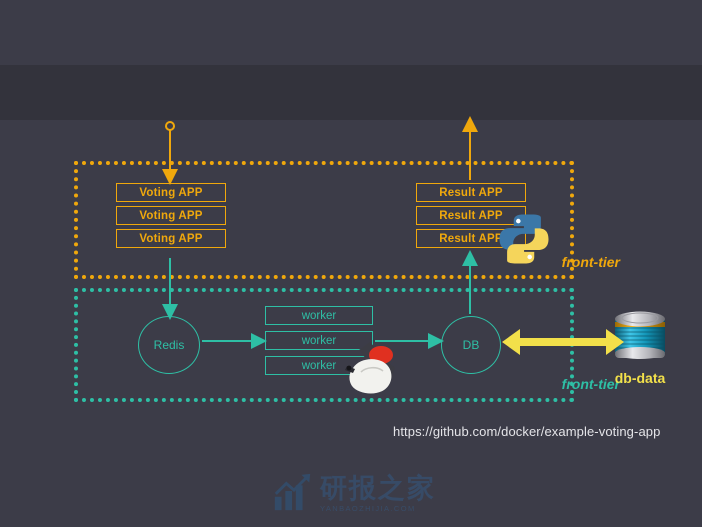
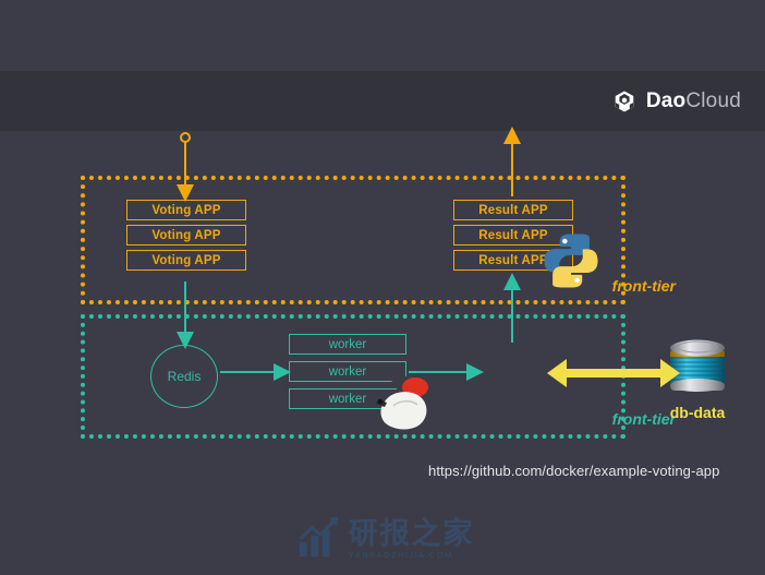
+ DaoCloud
  front-tier
  front-tier
  Voting APP
  Voting APP
  Voting APP
  Result APP
  Result APP
  Result APP
  Redis
  worker
  worker
  worker
- DB
  db-data
  https://github.com/docker/example-voting-app
  研报之家
  YANBAOZHIJIA.COM
